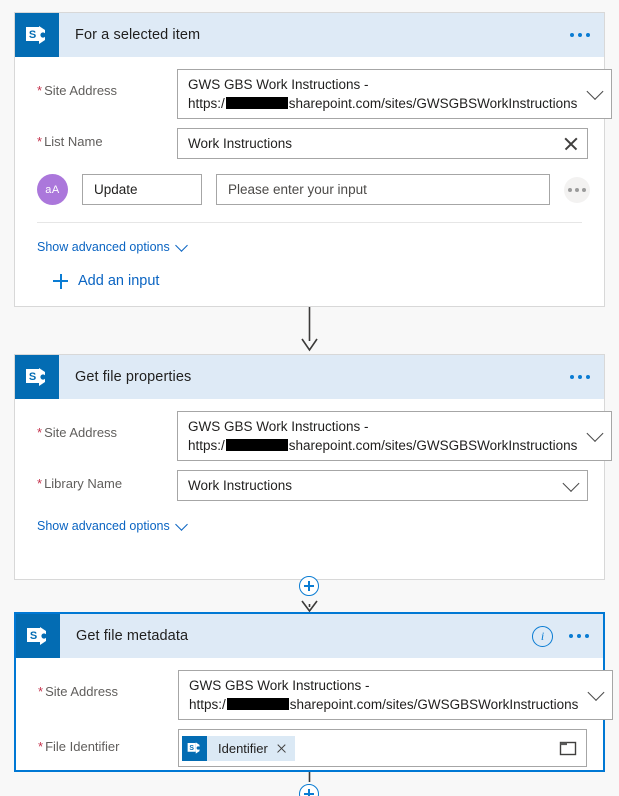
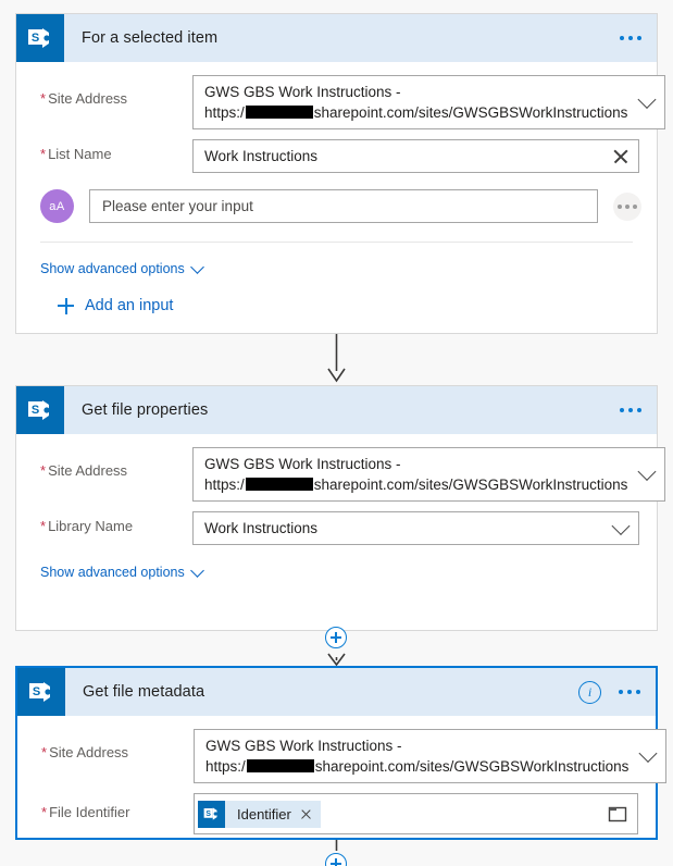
  S
  For a selected item
  * Site Address
  GWS GBS Work Instructions -
  https:/ sharepoint.com/sites/GWSGBSWorkInstructions
  * List Name
  Work Instructions
  aA
- Update
  Please enter your input
  Show advanced options
  Add an input
  S
  Get file properties
  * Site Address
  GWS GBS Work Instructions -
  https:/ sharepoint.com/sites/GWSGBSWorkInstructions
  * Library Name
  Work Instructions
  Show advanced options
  S
  Get file metadata
  i
  * Site Address
  GWS GBS Work Instructions -
  https:/ sharepoint.com/sites/GWSGBSWorkInstructions
  * File Identifier
  Identifier
